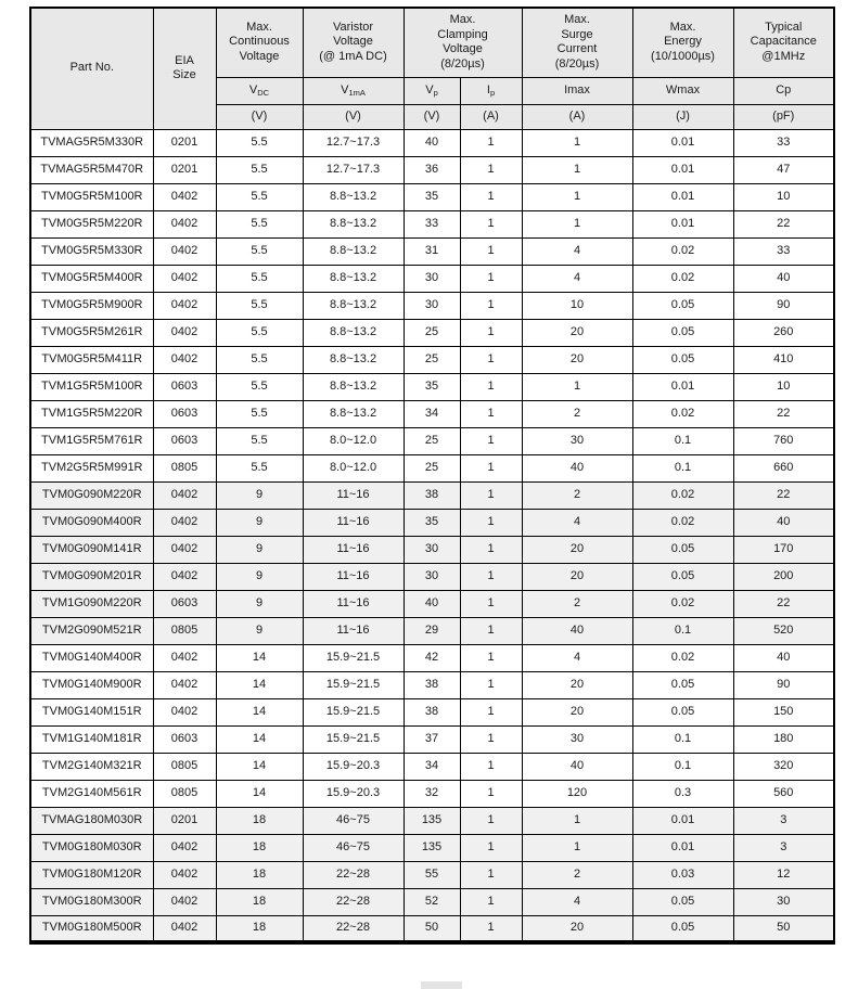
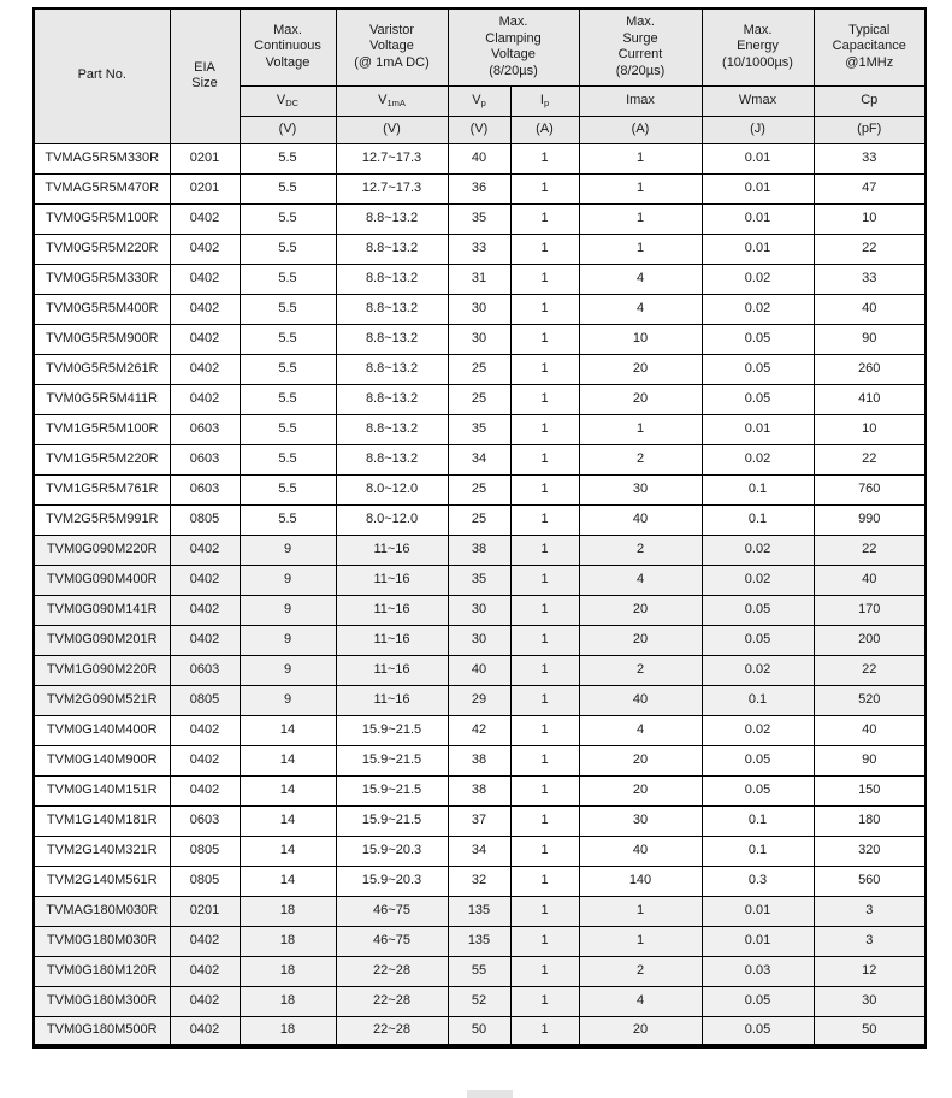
  Part No.	EIA Size	Max. Continuous Voltage	Varistor Voltage (@ 1mA DC)	Max. Clamping Voltage (8/20µs)	Max. Surge Current (8/20µs)	Max. Energy (10/1000µs)	Typical Capacitance @1MHz
  VDC	V1mA	Vp	Ip	Imax	Wmax	Cp
  (V)	(V)	(V)	(A)	(A)	(J)	(pF)
  TVMAG5R5M330R	0201	5.5	12.7~17.3	40	1	1	0.01	33
  TVMAG5R5M470R	0201	5.5	12.7~17.3	36	1	1	0.01	47
  TVM0G5R5M100R	0402	5.5	8.8~13.2	35	1	1	0.01	10
  TVM0G5R5M220R	0402	5.5	8.8~13.2	33	1	1	0.01	22
  TVM0G5R5M330R	0402	5.5	8.8~13.2	31	1	4	0.02	33
  TVM0G5R5M400R	0402	5.5	8.8~13.2	30	1	4	0.02	40
  TVM0G5R5M900R	0402	5.5	8.8~13.2	30	1	10	0.05	90
  TVM0G5R5M261R	0402	5.5	8.8~13.2	25	1	20	0.05	260
  TVM0G5R5M411R	0402	5.5	8.8~13.2	25	1	20	0.05	410
  TVM1G5R5M100R	0603	5.5	8.8~13.2	35	1	1	0.01	10
  TVM1G5R5M220R	0603	5.5	8.8~13.2	34	1	2	0.02	22
  TVM1G5R5M761R	0603	5.5	8.0~12.0	25	1	30	0.1	760
- TVM2G5R5M991R	0805	5.5	8.0~12.0	25	1	40	0.1	660
+ TVM2G5R5M991R	0805	5.5	8.0~12.0	25	1	40	0.1	990
  TVM0G090M220R	0402	9	11~16	38	1	2	0.02	22
  TVM0G090M400R	0402	9	11~16	35	1	4	0.02	40
  TVM0G090M141R	0402	9	11~16	30	1	20	0.05	170
  TVM0G090M201R	0402	9	11~16	30	1	20	0.05	200
  TVM1G090M220R	0603	9	11~16	40	1	2	0.02	22
  TVM2G090M521R	0805	9	11~16	29	1	40	0.1	520
  TVM0G140M400R	0402	14	15.9~21.5	42	1	4	0.02	40
  TVM0G140M900R	0402	14	15.9~21.5	38	1	20	0.05	90
  TVM0G140M151R	0402	14	15.9~21.5	38	1	20	0.05	150
  TVM1G140M181R	0603	14	15.9~21.5	37	1	30	0.1	180
  TVM2G140M321R	0805	14	15.9~20.3	34	1	40	0.1	320
- TVM2G140M561R	0805	14	15.9~20.3	32	1	120	0.3	560
+ TVM2G140M561R	0805	14	15.9~20.3	32	1	140	0.3	560
  TVMAG180M030R	0201	18	46~75	135	1	1	0.01	3
  TVM0G180M030R	0402	18	46~75	135	1	1	0.01	3
  TVM0G180M120R	0402	18	22~28	55	1	2	0.03	12
  TVM0G180M300R	0402	18	22~28	52	1	4	0.05	30
  TVM0G180M500R	0402	18	22~28	50	1	20	0.05	50
